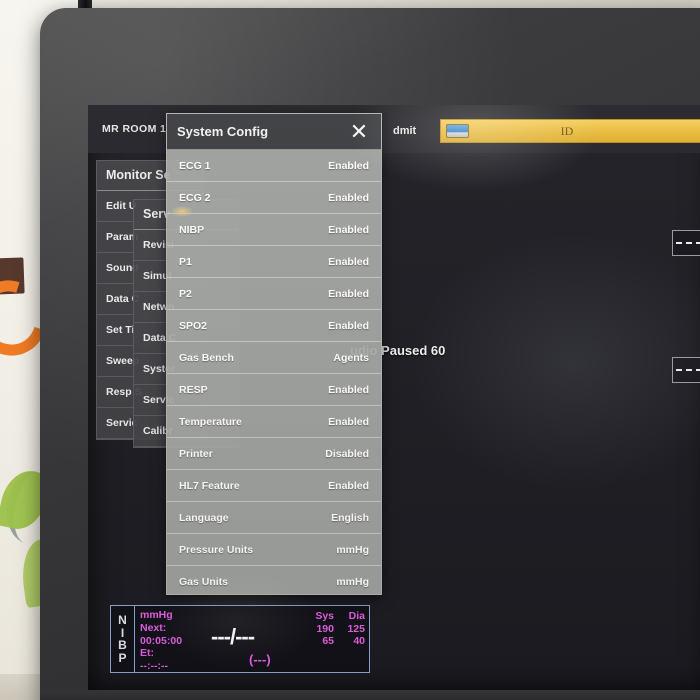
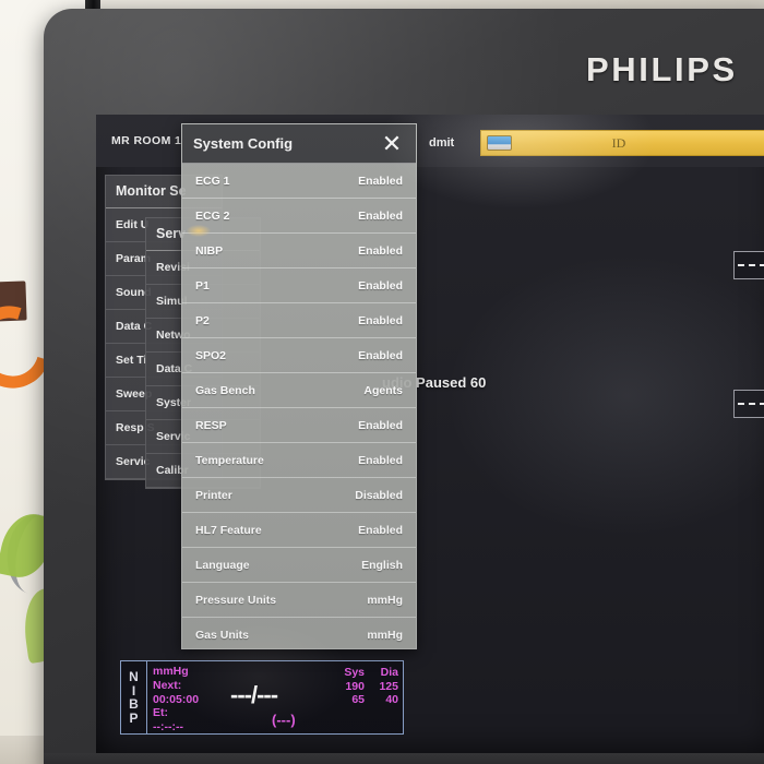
+ PHILIPS
